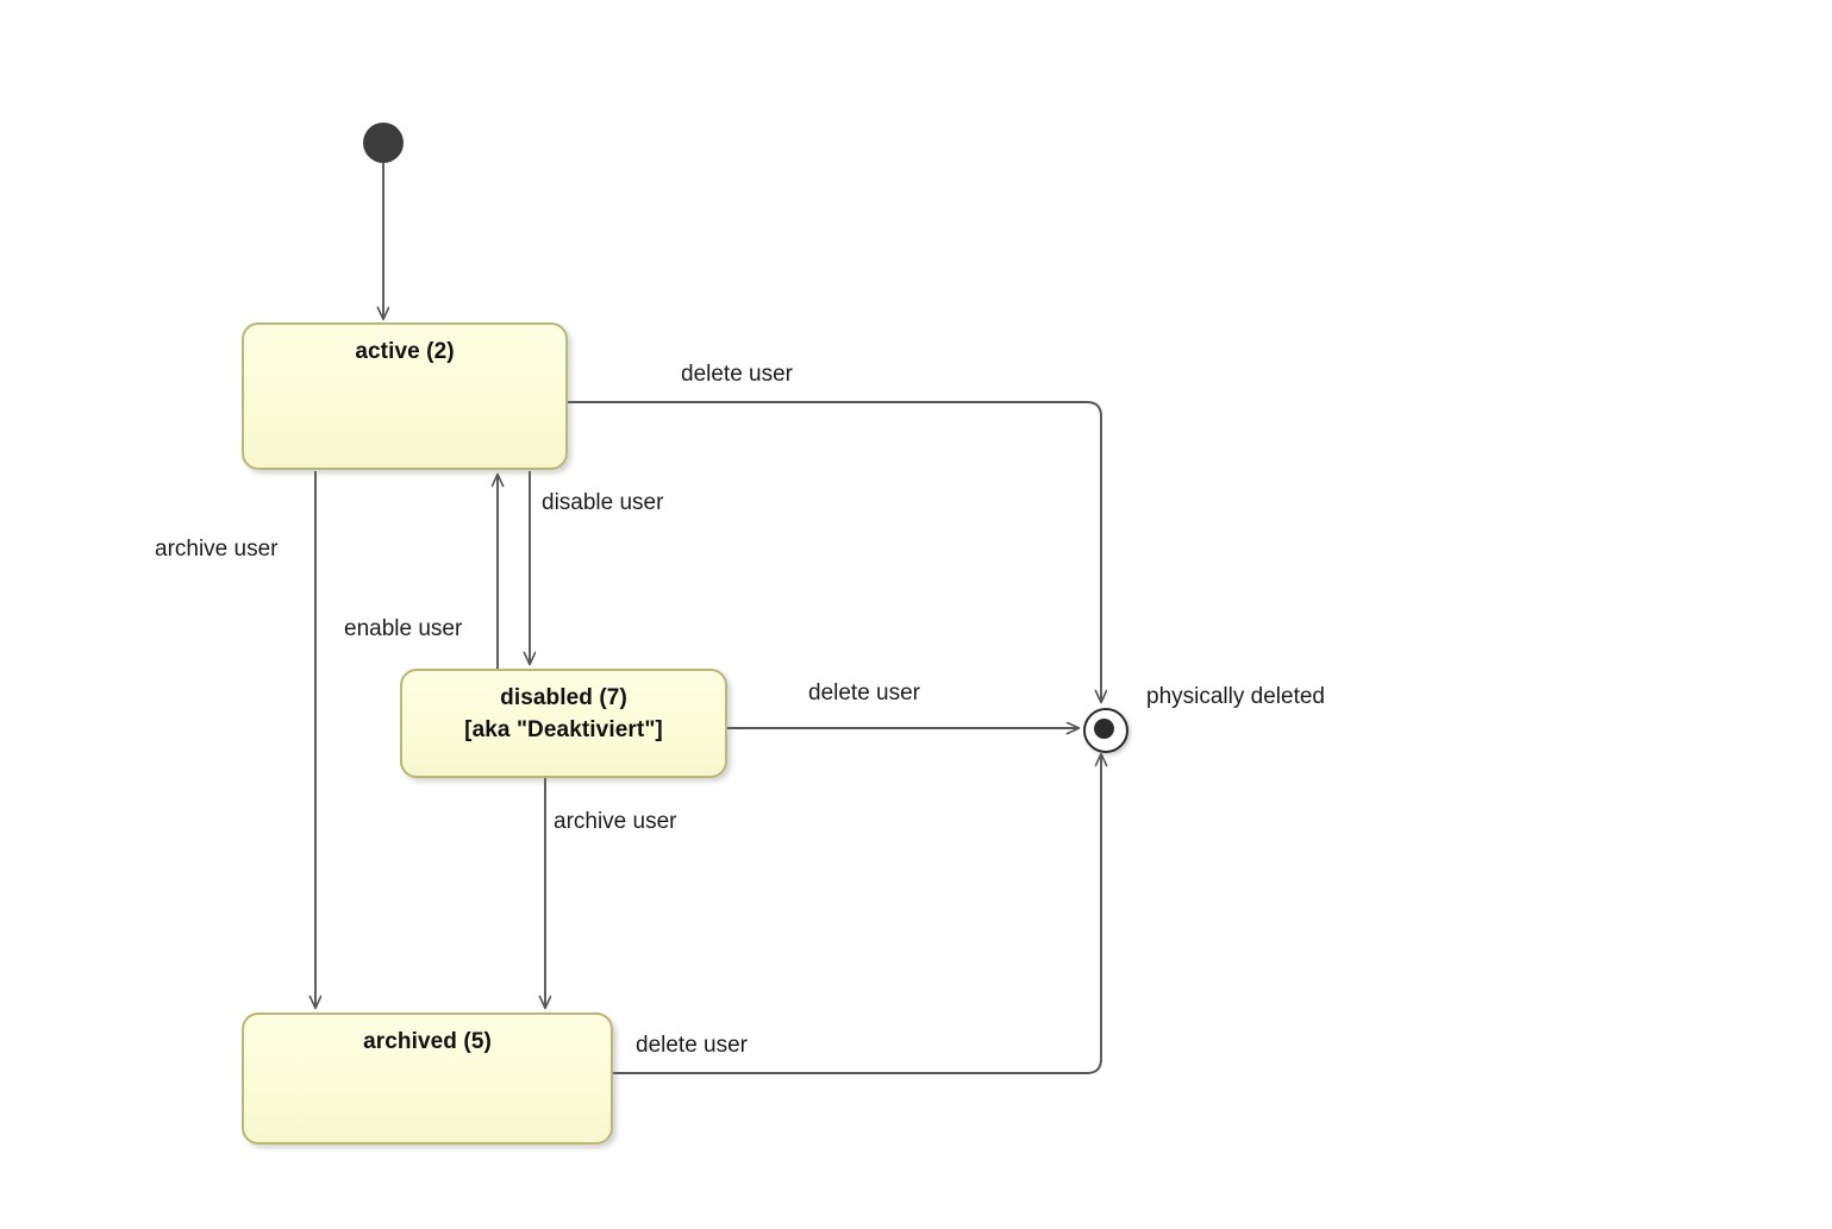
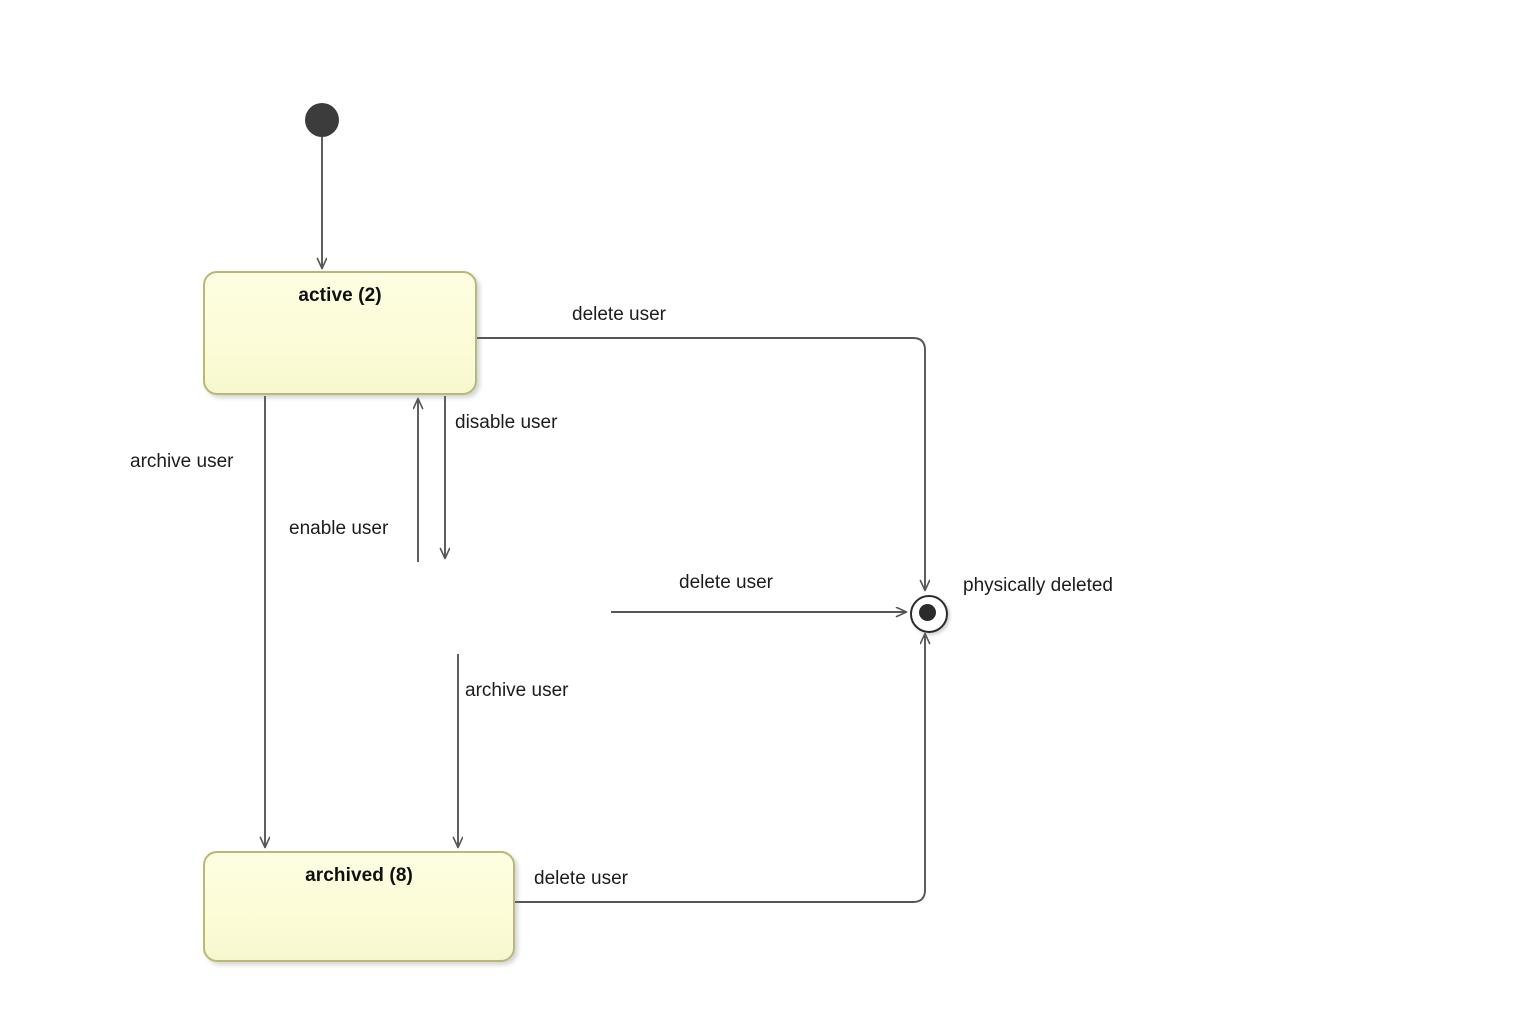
  active (2)
- disabled (7)
- [aka "Deaktiviert"]
- archived (5)
+ archived (8)
  physically deleted
  delete user
  disable user
  enable user
  archive user
  delete user
  archive user
  delete user
